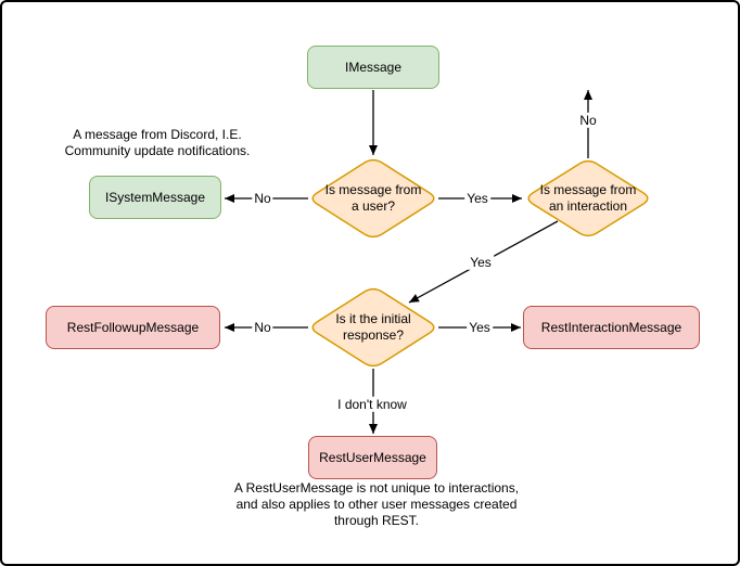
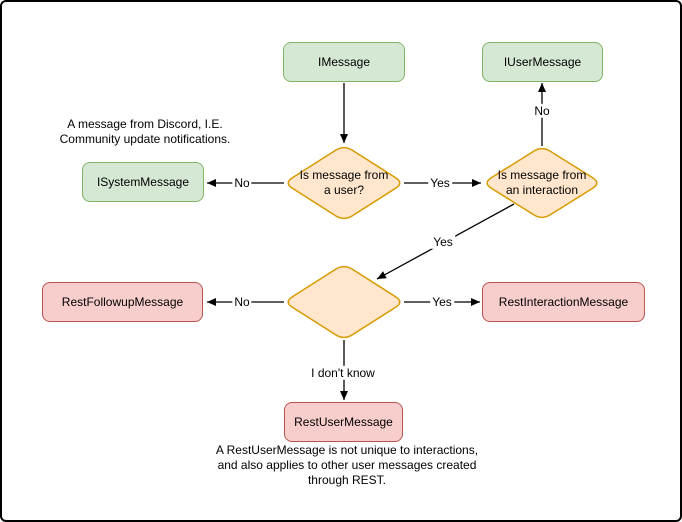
  IMessage
+ IUserMessage
  ISystemMessage
  RestFollowupMessage
  RestInteractionMessage
  RestUserMessage
  Is message from
  a user?
  Is message from
  an interaction
- Is it the initial
- response?
  No
  Yes
  No
  Yes
  No
  Yes
  I don't know
  A message from Discord, I.E.
  Community update notifications.
  A RestUserMessage is not unique to interactions,
  and also applies to other user messages created
  through REST.
